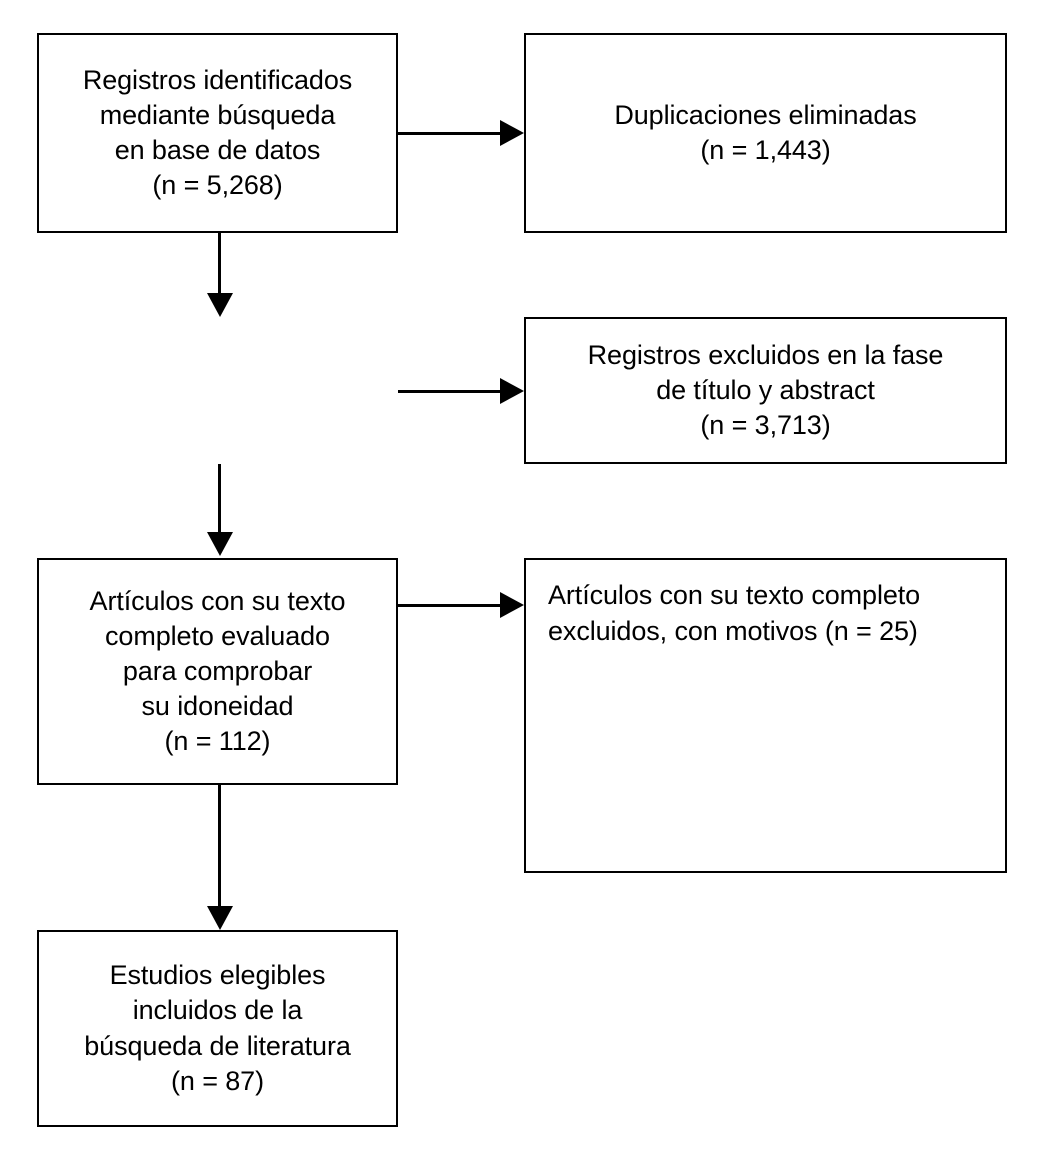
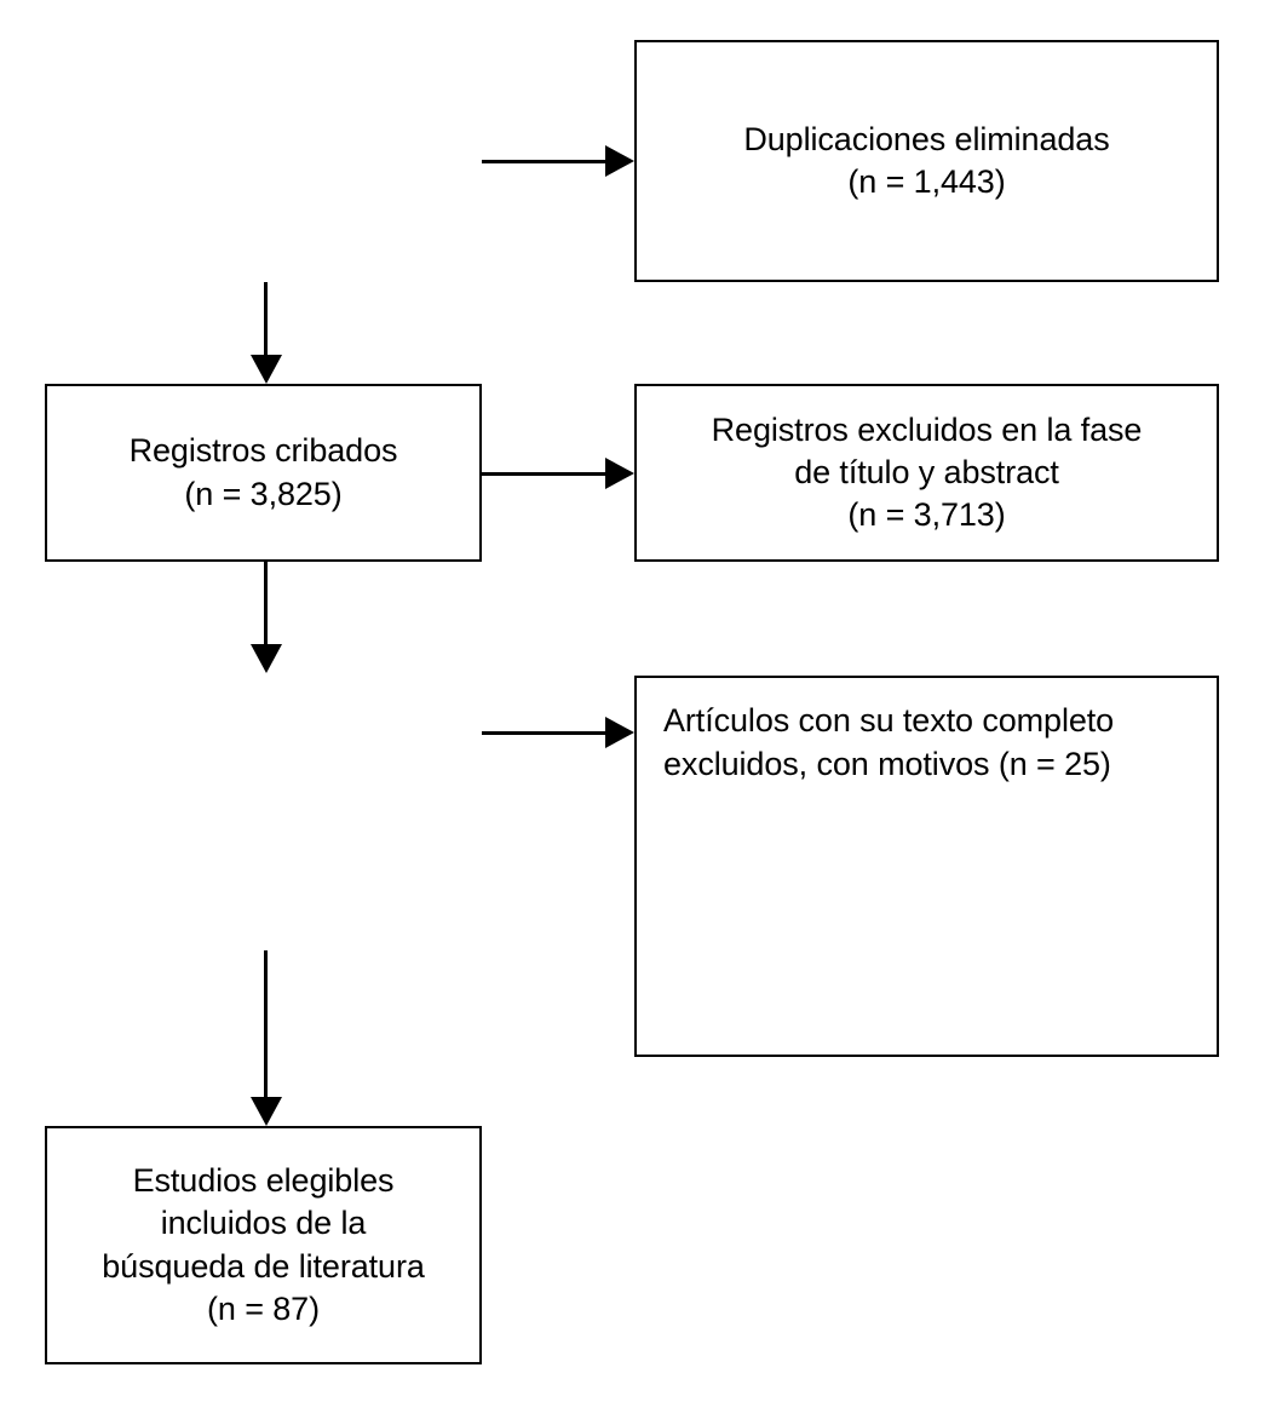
- Registros identificados
- mediante búsqueda
- en base de datos
- (n = 5,268)
  Duplicaciones eliminadas
  (n = 1,443)
+ Registros cribados
+ (n = 3,825)
  Registros excluidos en la fase
  de título y abstract
  (n = 3,713)
- Artículos con su texto
- completo evaluado
- para comprobar
- su idoneidad
- (n = 112)
  Artículos con su texto completo
  excluidos, con motivos (n = 25)
  Estudios elegibles
  incluidos de la
  búsqueda de literatura
  (n = 87)
